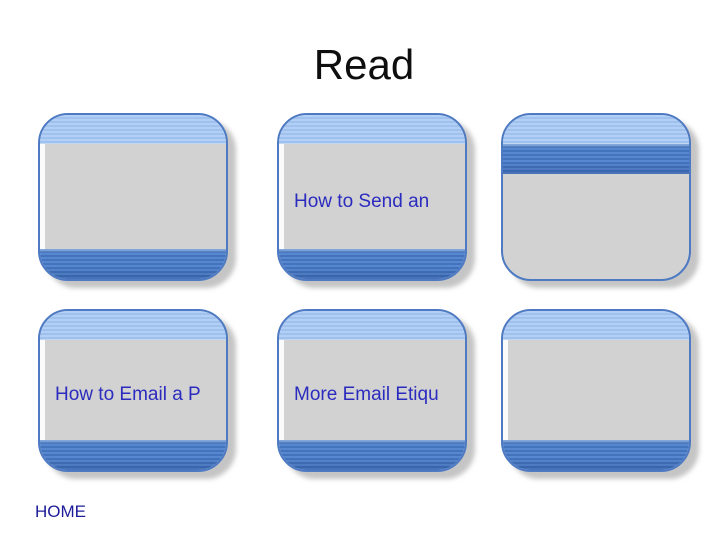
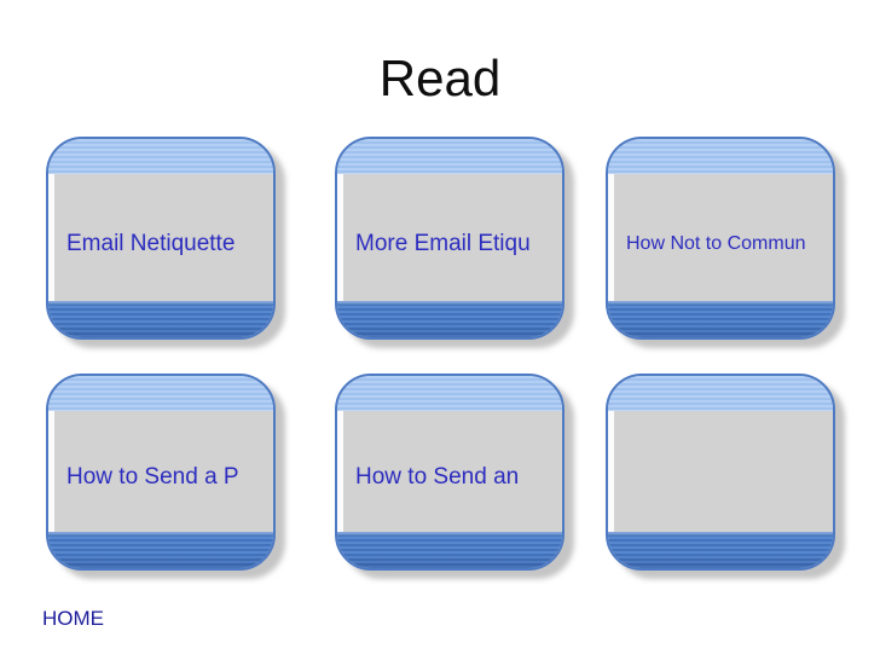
  Read
+ Email Netiquette
- How to Send an
+ More Email Etiqu
+ How Not to Commun
- How to Email a P
+ How to Send a P
- More Email Etiqu
+ How to Send an
  HOME
